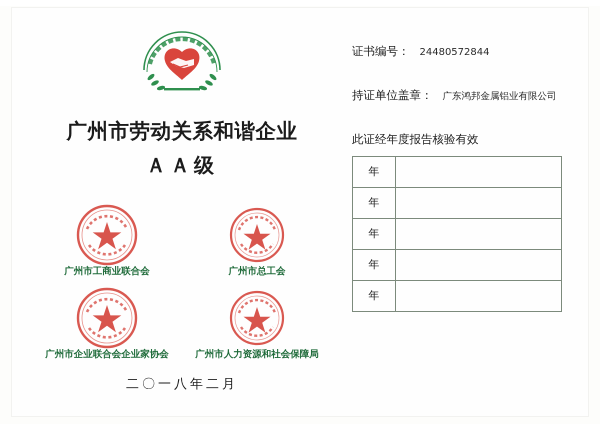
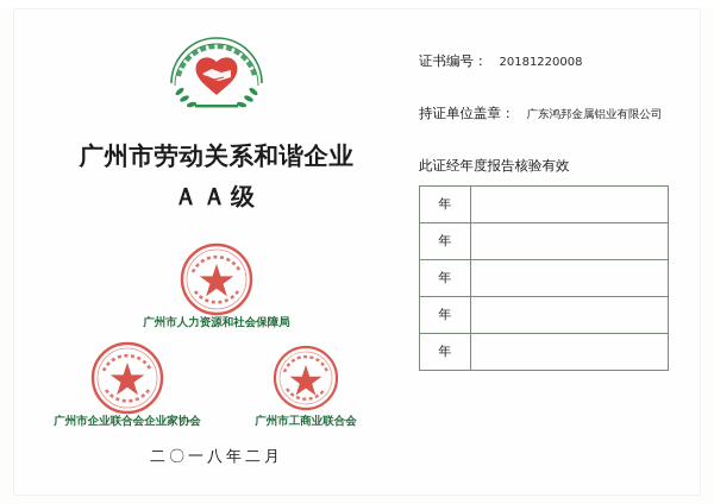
  广州市劳动关系和谐企业
  ＡＡ级
- 广州市工商业联合会
+ 广州市人力资源和社会保障局
- 广州市总工会
  广州市企业联合会企业家协会
- 广州市人力资源和社会保障局
+ 广州市工商业联合会
  二〇一八年二月
  证书编号：
- 24480572844
+ 20181220008
  持证单位盖章：
  广东鸿邦金属铝业有限公司
  此证经年度报告核验有效
  年
  年
  年
  年
  年
